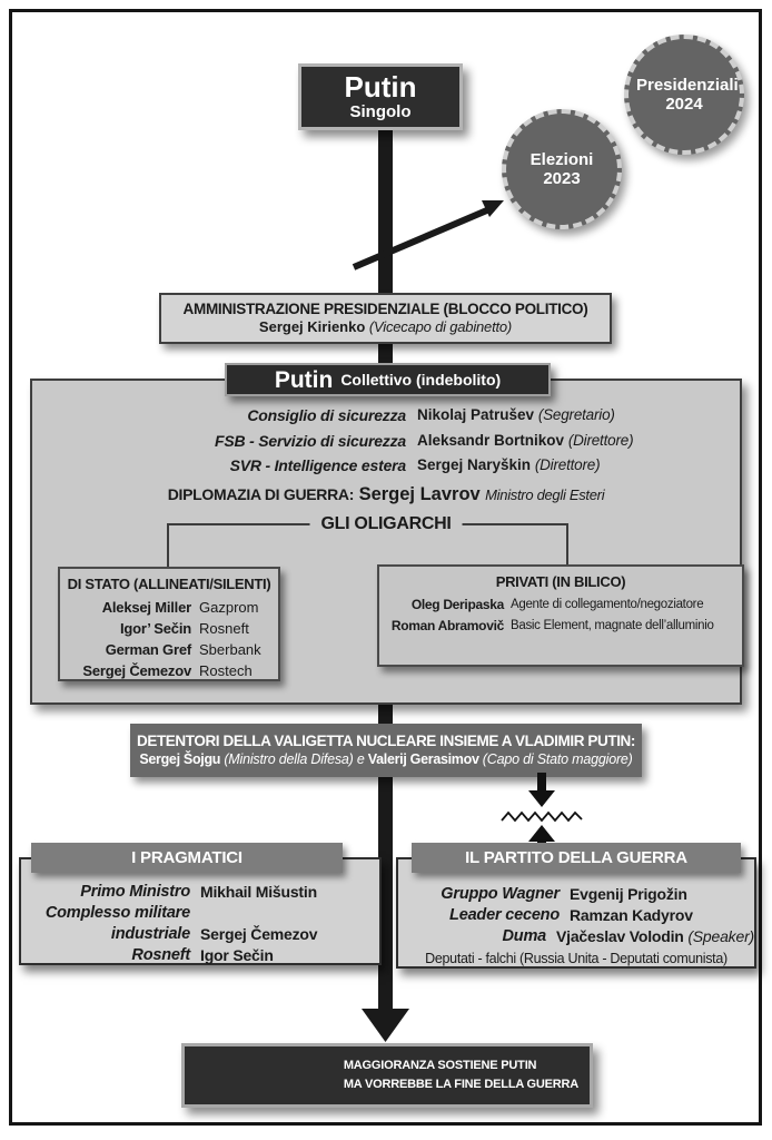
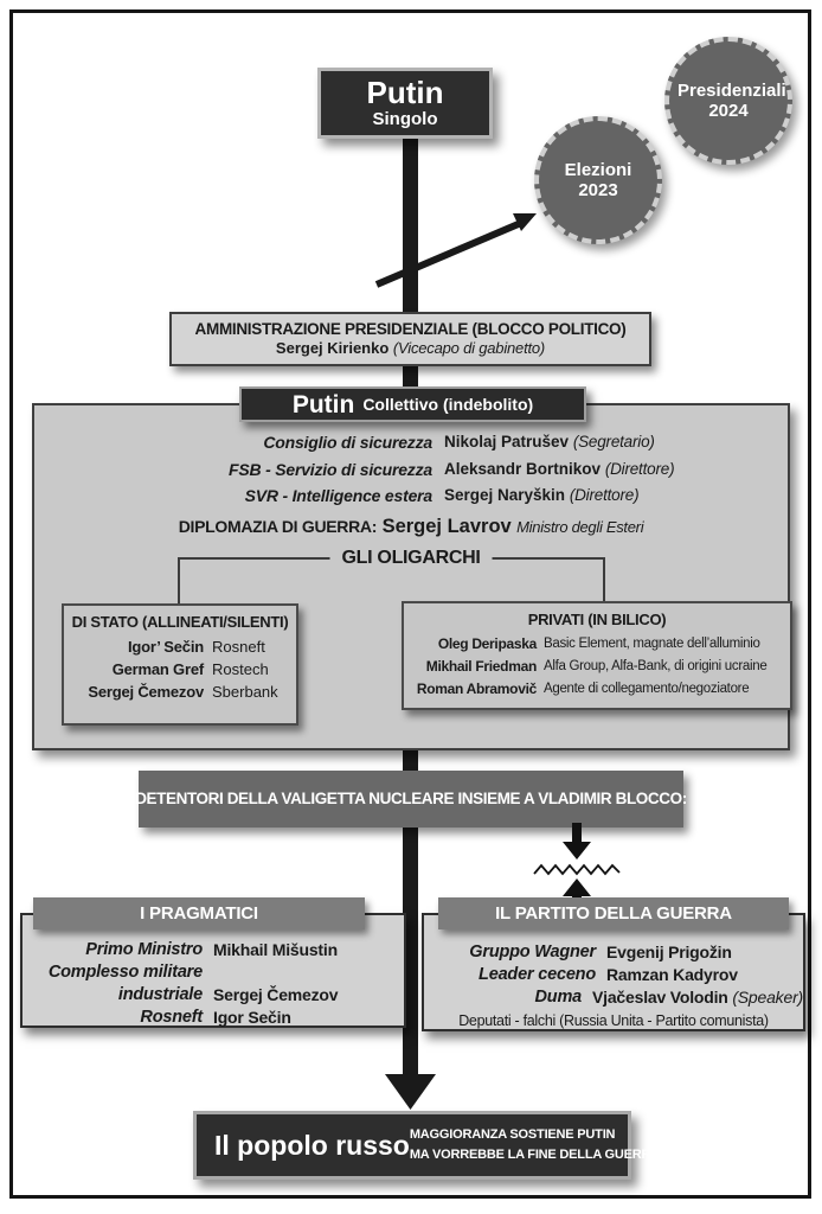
  Putin
  Singolo
  Presidenziali 2024
  Elezioni 2023
  AMMINISTRAZIONE PRESIDENZIALE (BLOCCO POLITICO)
  Sergej Kirienko (Vicecapo di gabinetto)
  Putin
  Collettivo (indebolito)
  Consiglio di sicurezza
  Nikolaj Patrušev (Segretario)
  FSB - Servizio di sicurezza
  Aleksandr Bortnikov (Direttore)
  SVR - Intelligence estera
  Sergej Naryškin (Direttore)
  DIPLOMAZIA DI GUERRA: Sergej Lavrov Ministro degli Esteri
  GLI OLIGARCHI
  DI STATO (ALLINEATI/SILENTI)
- Aleksej Miller
- Gazprom
  Igor’ Sečin
  Rosneft
  German Gref
- Sberbank
+ Rostech
  Sergej Čemezov
- Rostech
+ Sberbank
  PRIVATI (IN BILICO)
  Oleg Deripaska
- Agente di collegamento/negoziatore
+ Basic Element, magnate dell’alluminio
+ Mikhail Friedman
+ Alfa Group, Alfa-Bank, di origini ucraine
  Roman Abramovič
- Basic Element, magnate dell’alluminio
+ Agente di collegamento/negoziatore
- DETENTORI DELLA VALIGETTA NUCLEARE INSIEME A VLADIMIR PUTIN:
+ DETENTORI DELLA VALIGETTA NUCLEARE INSIEME A VLADIMIR BLOCCO:
- Sergej Šojgu (Ministro della Difesa) e Valerij Gerasimov (Capo di Stato maggiore)
  Primo Ministro
  Mikhail Mišustin
  Complesso militare industriale
  Sergej Čemezov
  Rosneft
  Igor Sečin
  I PRAGMATICI
  Gruppo Wagner
  Evgenij Prigožin
  Leader ceceno
  Ramzan Kadyrov
  Duma
  Vjačeslav Volodin (Speaker)
- Deputati - falchi (Russia Unita - Deputati comunista)
+ Deputati - falchi (Russia Unita - Partito comunista)
  IL PARTITO DELLA GUERRA
+ Il popolo russo
  MAGGIORANZA SOSTIENE PUTIN
  MA VORREBBE LA FINE DELLA GUERRA
